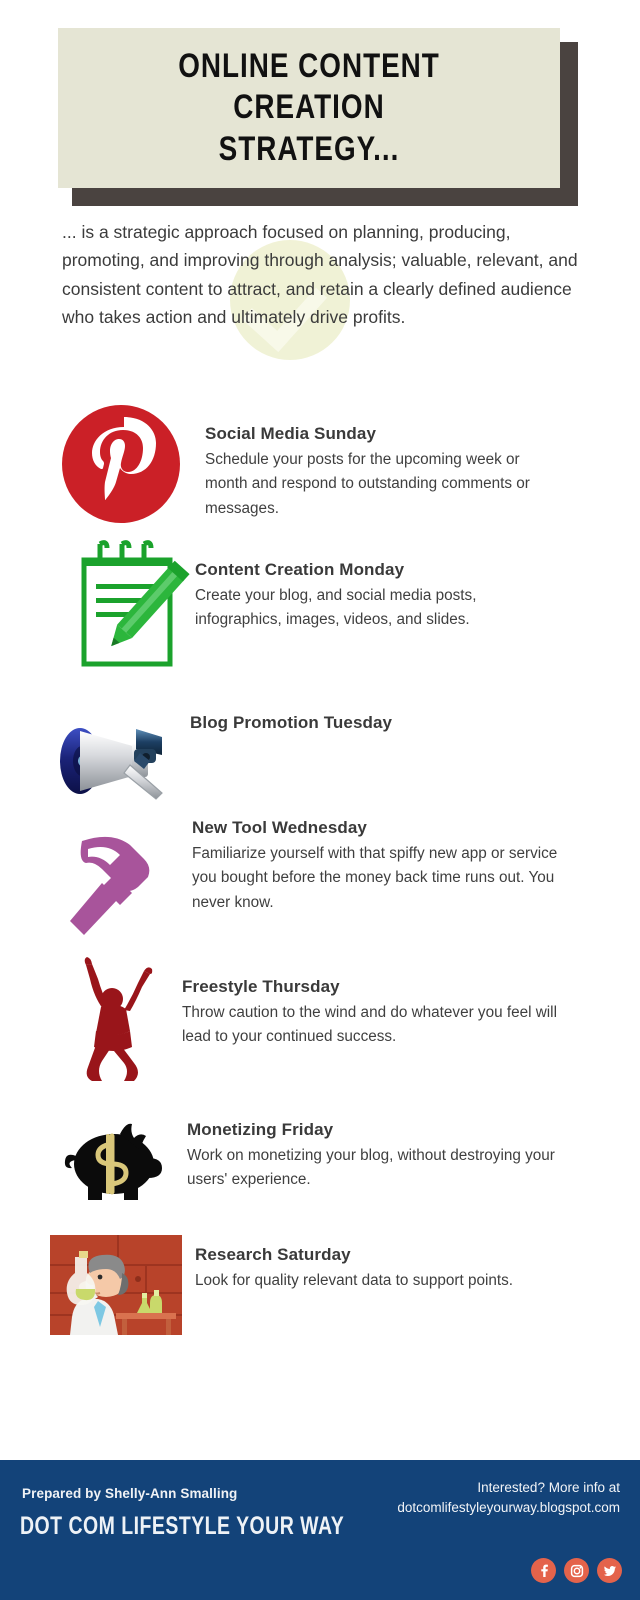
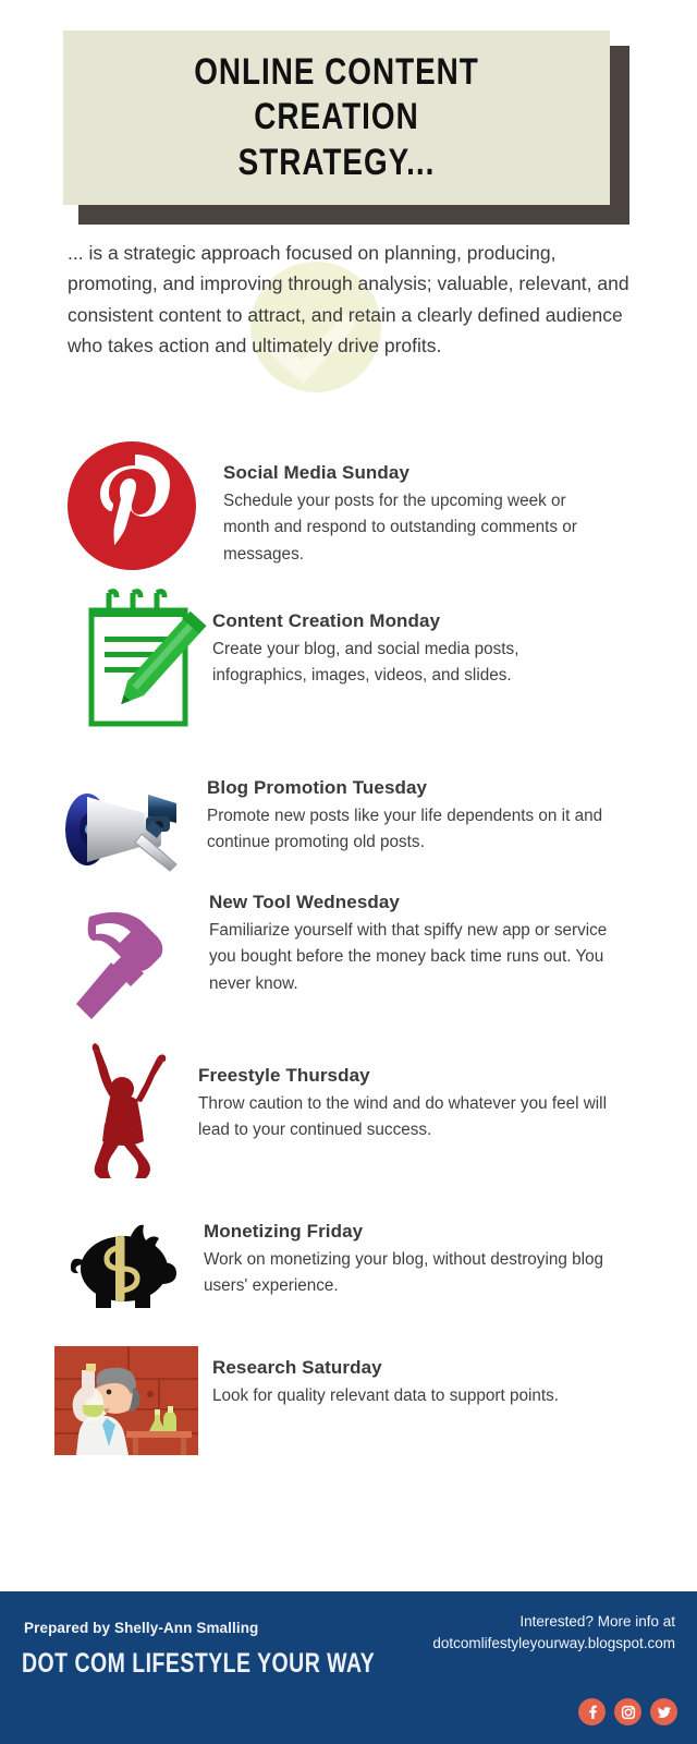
  ONLINE CONTENT CREATION
  STRATEGY...
  ... is a strategic approach focused on planning, producing, promoting, and improving through analysis; valuable, relevant, and consistent content to attract, and retain a clearly defined audience who takes action and ultimately drive profits.
  Social Media Sunday
  Schedule your posts for the upcoming week or month and respond to outstanding comments or messages.
  Content Creation Monday
  Create your blog, and social media posts, infographics, images, videos, and slides.
  Blog Promotion Tuesday
+ Promote new posts like your life dependents on it and continue promoting old posts.
  New Tool Wednesday
  Familiarize yourself with that spiffy new app or service you bought before the money back time runs out. You never know.
  Freestyle Thursday
  Throw caution to the wind and do whatever you feel will lead to your continued success.
  Monetizing Friday
- Work on monetizing your blog, without destroying your users' experience.
+ Work on monetizing your blog, without destroying blog users' experience.
  Research Saturday
  Look for quality relevant data to support points.
  Prepared by Shelly-Ann Smalling
  DOT COM LIFESTYLE YOUR WAY
  Interested? More info at
  dotcomlifestyleyourway.blogspot.com
